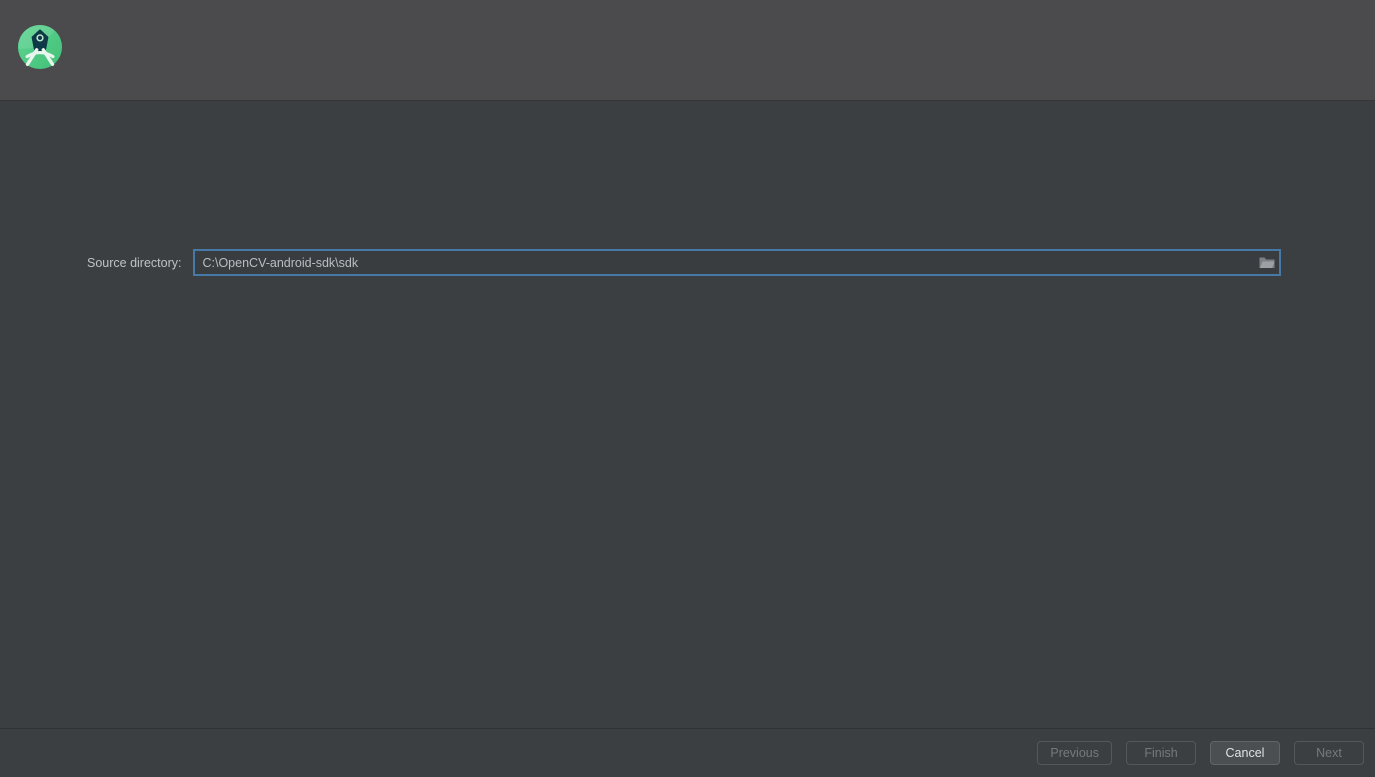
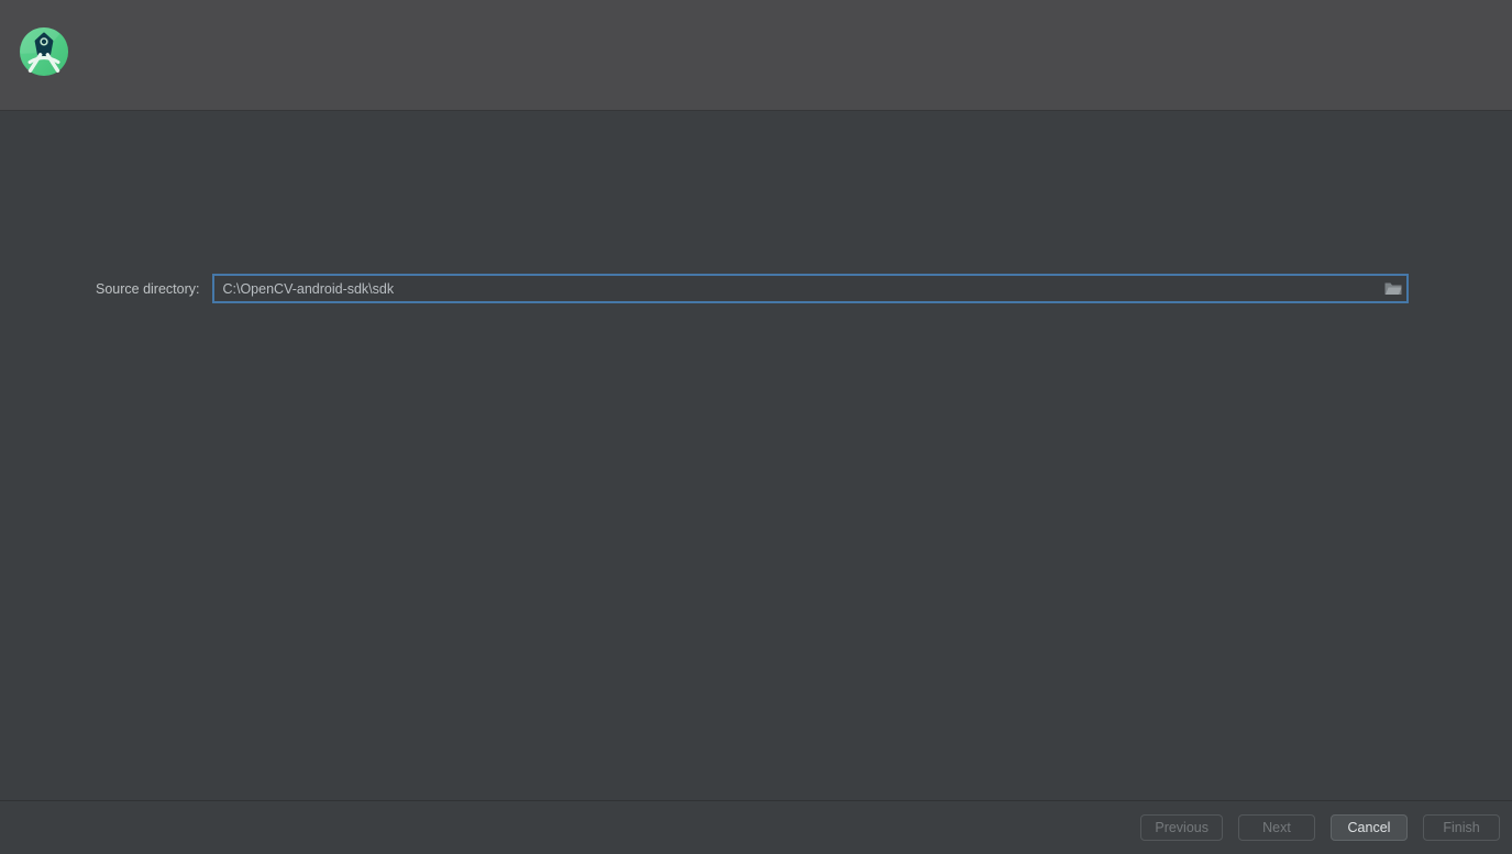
  Source directory:
  C:\OpenCV-android-sdk\sdk
  Previous
- Finish
+ Next
  Cancel
- Next
+ Finish
